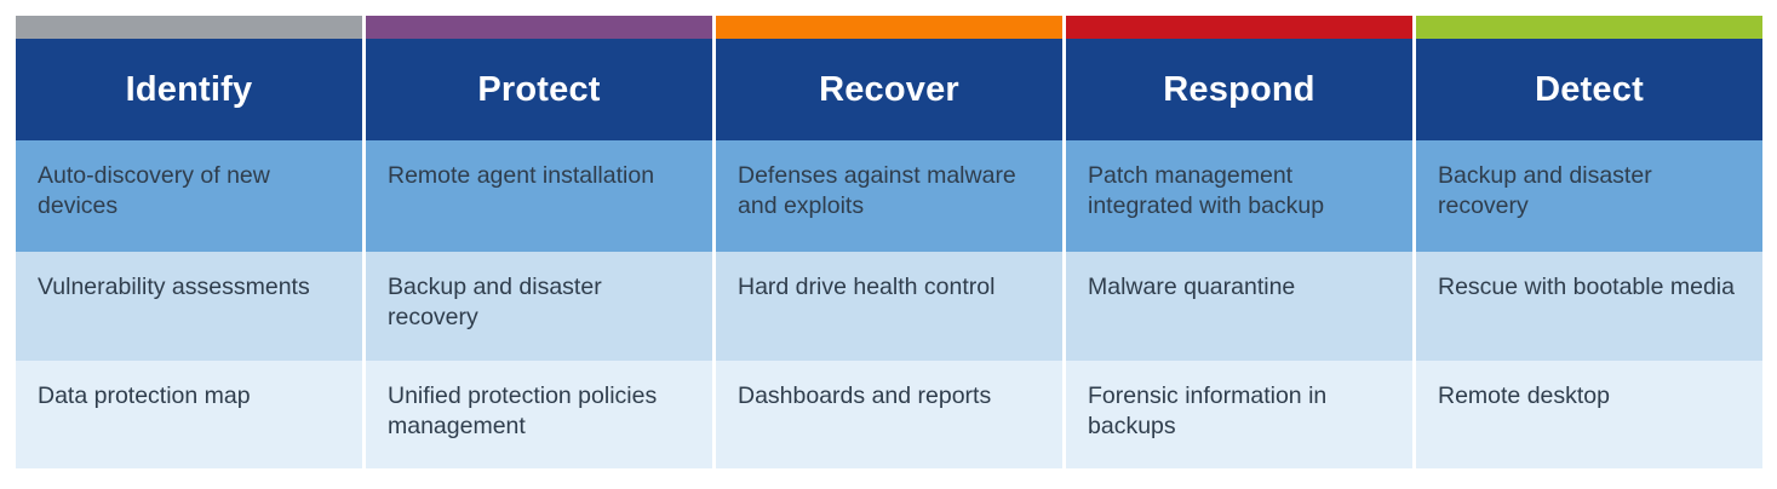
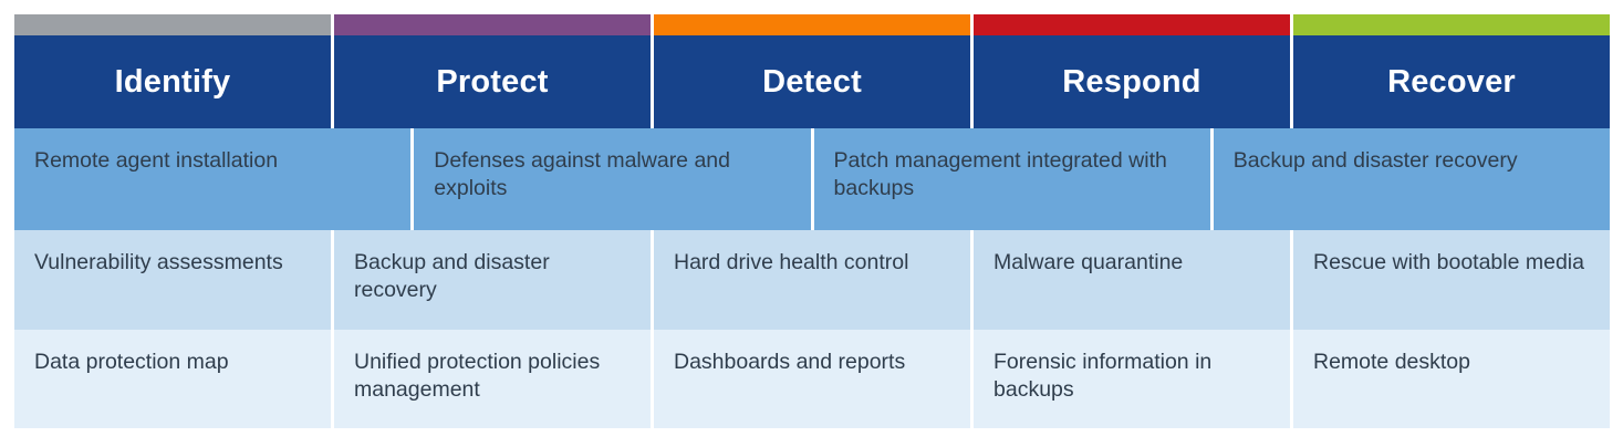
  Identify
  Protect
- Recover
+ Detect
  Respond
- Detect
+ Recover
- Auto-discovery of new devices
  Remote agent installation
  Defenses against malware and exploits
- Patch management integrated with backup
+ Patch management integrated with backups
  Backup and disaster recovery
  Vulnerability assessments
  Backup and disaster recovery
  Hard drive health control
  Malware quarantine
  Rescue with bootable media
  Data protection map
  Unified protection policies management
  Dashboards and reports
  Forensic information in backups
  Remote desktop
